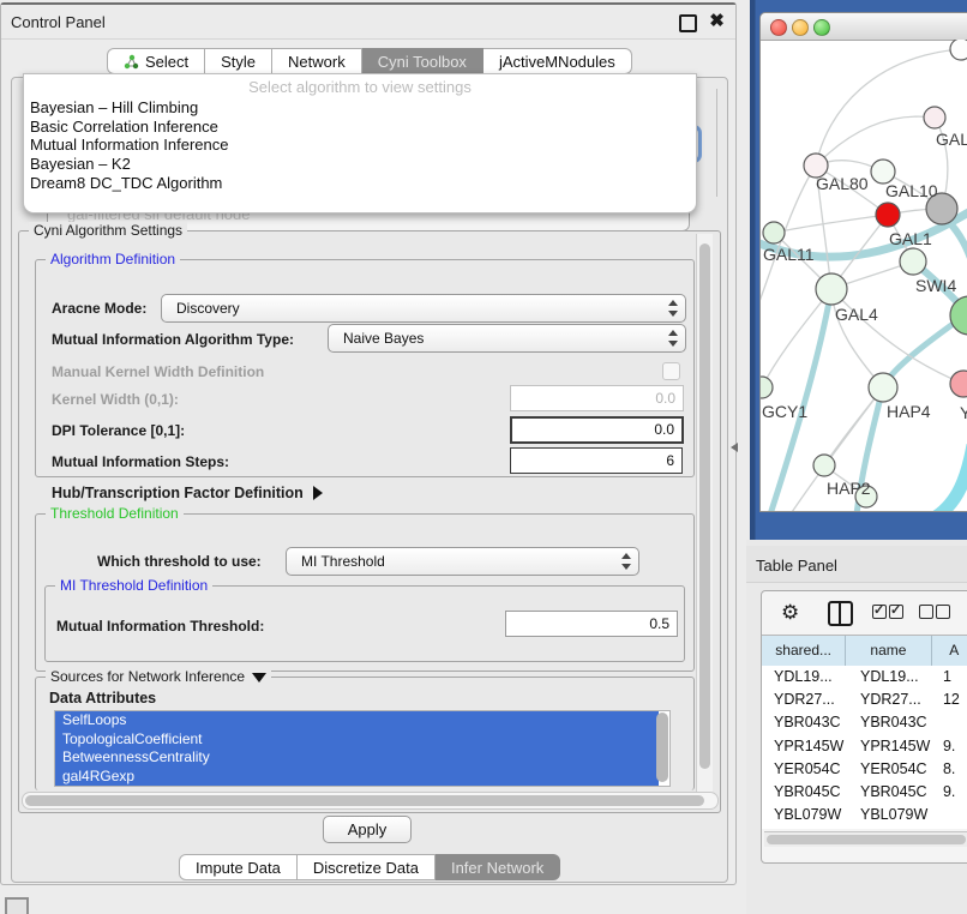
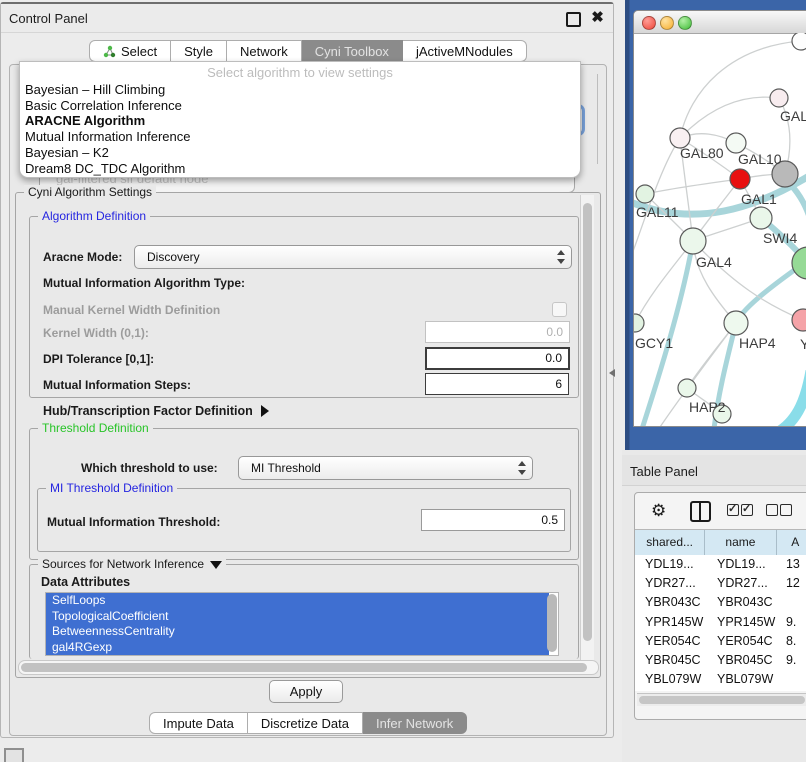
  Control Panel
  ✖
  Select
  Style
  Network
  Cyni Toolbox
  jActiveMNodules
  gal-filtered sif default node
  Select algorithm to view settings
  Bayesian – Hill Climbing
  Basic Correlation Inference
+ ARACNE Algorithm
  Mutual Information Inference
  Bayesian – K2
  Dream8 DC_TDC Algorithm
  Cyni Algorithm Settings
  Algorithm Definition
  Aracne Mode:
  Discovery
  Mutual Information Algorithm Type:
- Naive Bayes
  Manual Kernel Width Definition
  Kernel Width (0,1):
  0.0
  DPI Tolerance [0,1]:
  0.0
  Mutual Information Steps:
  6
  Hub/Transcription Factor Definition
  Threshold Definition
  Which threshold to use:
  MI Threshold
  MI Threshold Definition
  Mutual Information Threshold:
  0.5
  Sources for Network Inference
  Data Attributes
  SelfLoops
  TopologicalCoefficient
  BetweennessCentrality
  gal4RGexp
  Apply
  Impute Data
  Discretize Data
  Infer Network
  GAL
  GAL80
  GAL10
  GAL1
  GAL11
  SWI4
  GAL4
  GCY1
  HAP4
  Y
  HAP2
  Table Panel
  ⚙
  shared...
  name
  A
  YDL19...
  YDL19...
- 1
+ 13
  YDR27...
  YDR27...
  12
  YBR043C
  YBR043C
  YPR145W
  YPR145W
  9.
  YER054C
  YER054C
  8.
  YBR045C
  YBR045C
  9.
  YBL079W
  YBL079W
